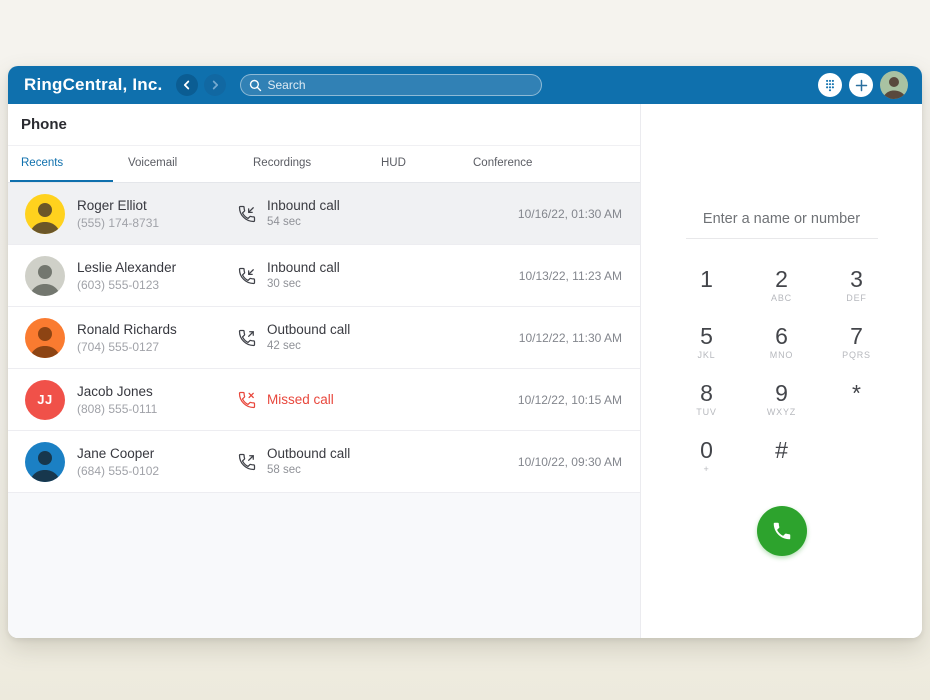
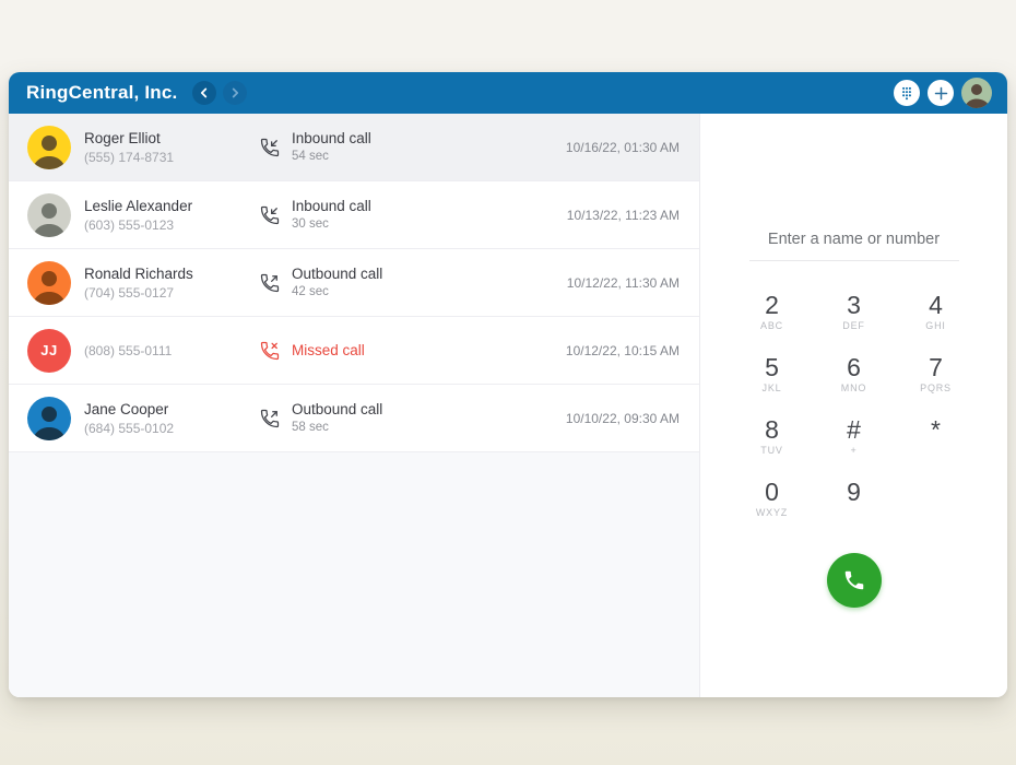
  RingCentral, Inc.
- Search
- Phone
- Recents
- Voicemail
- Recordings
- HUD
- Conference
  Roger Elliot
  (555) 174-8731
  Inbound call
  54 sec
  10/16/22, 01:30 AM
  Leslie Alexander
  (603) 555-0123
  Inbound call
  30 sec
  10/13/22, 11:23 AM
  Ronald Richards
  (704) 555-0127
  Outbound call
  42 sec
  10/12/22, 11:30 AM
  JJ
- Jacob Jones
  (808) 555-0111
  Missed call
  10/12/22, 10:15 AM
  Jane Cooper
  (684) 555-0102
  Outbound call
  58 sec
  10/10/22, 09:30 AM
  Enter a name or number
- 1
  2
  ABC
  3
  DEF
+ 4
+ GHI
  5
  JKL
  6
  MNO
  7
  PQRS
  8
  TUV
- 9
+ #
- WXYZ
+ +
  *
  0
- +
+ WXYZ
- #
+ 9
